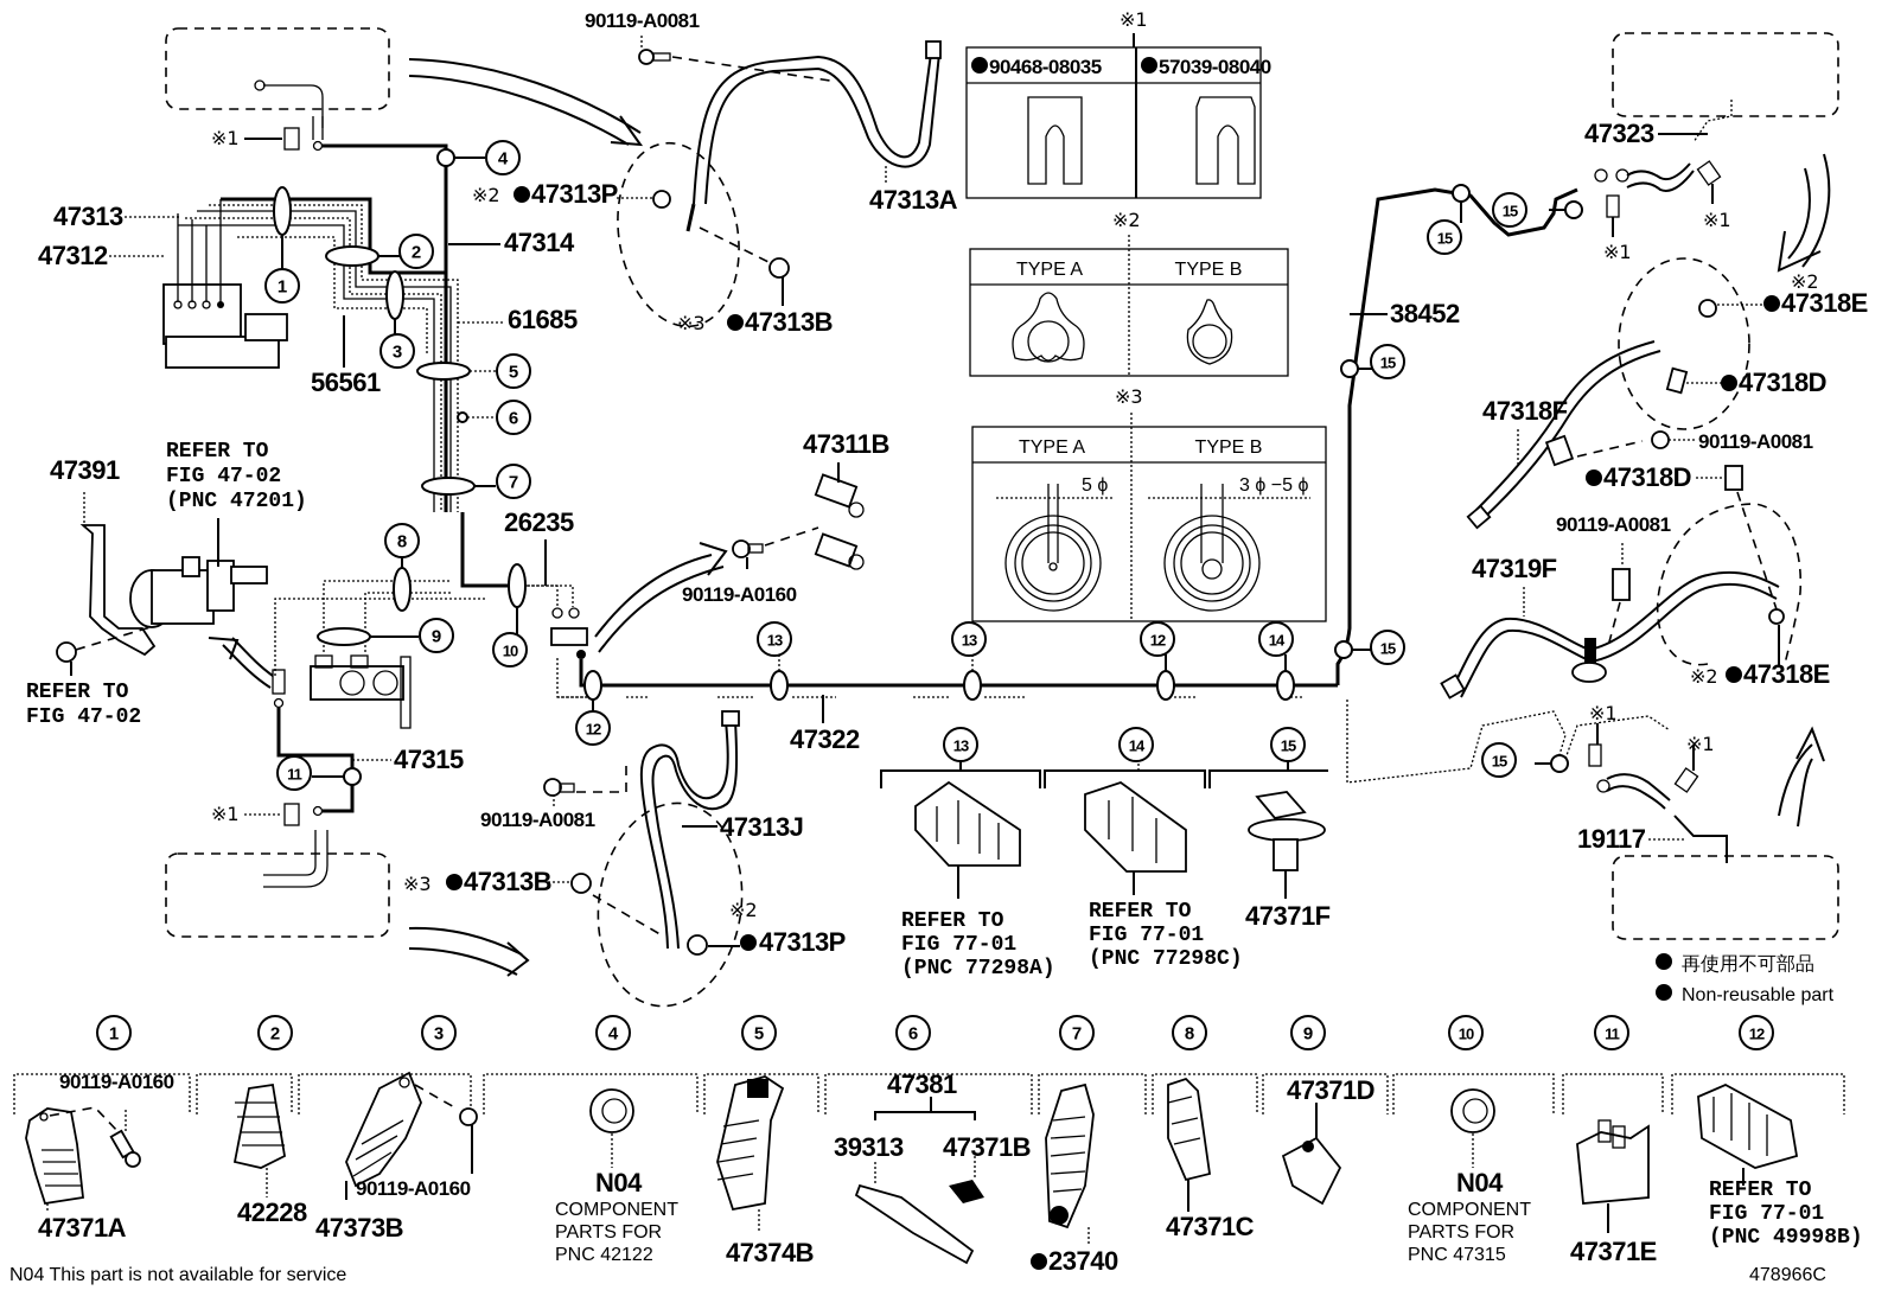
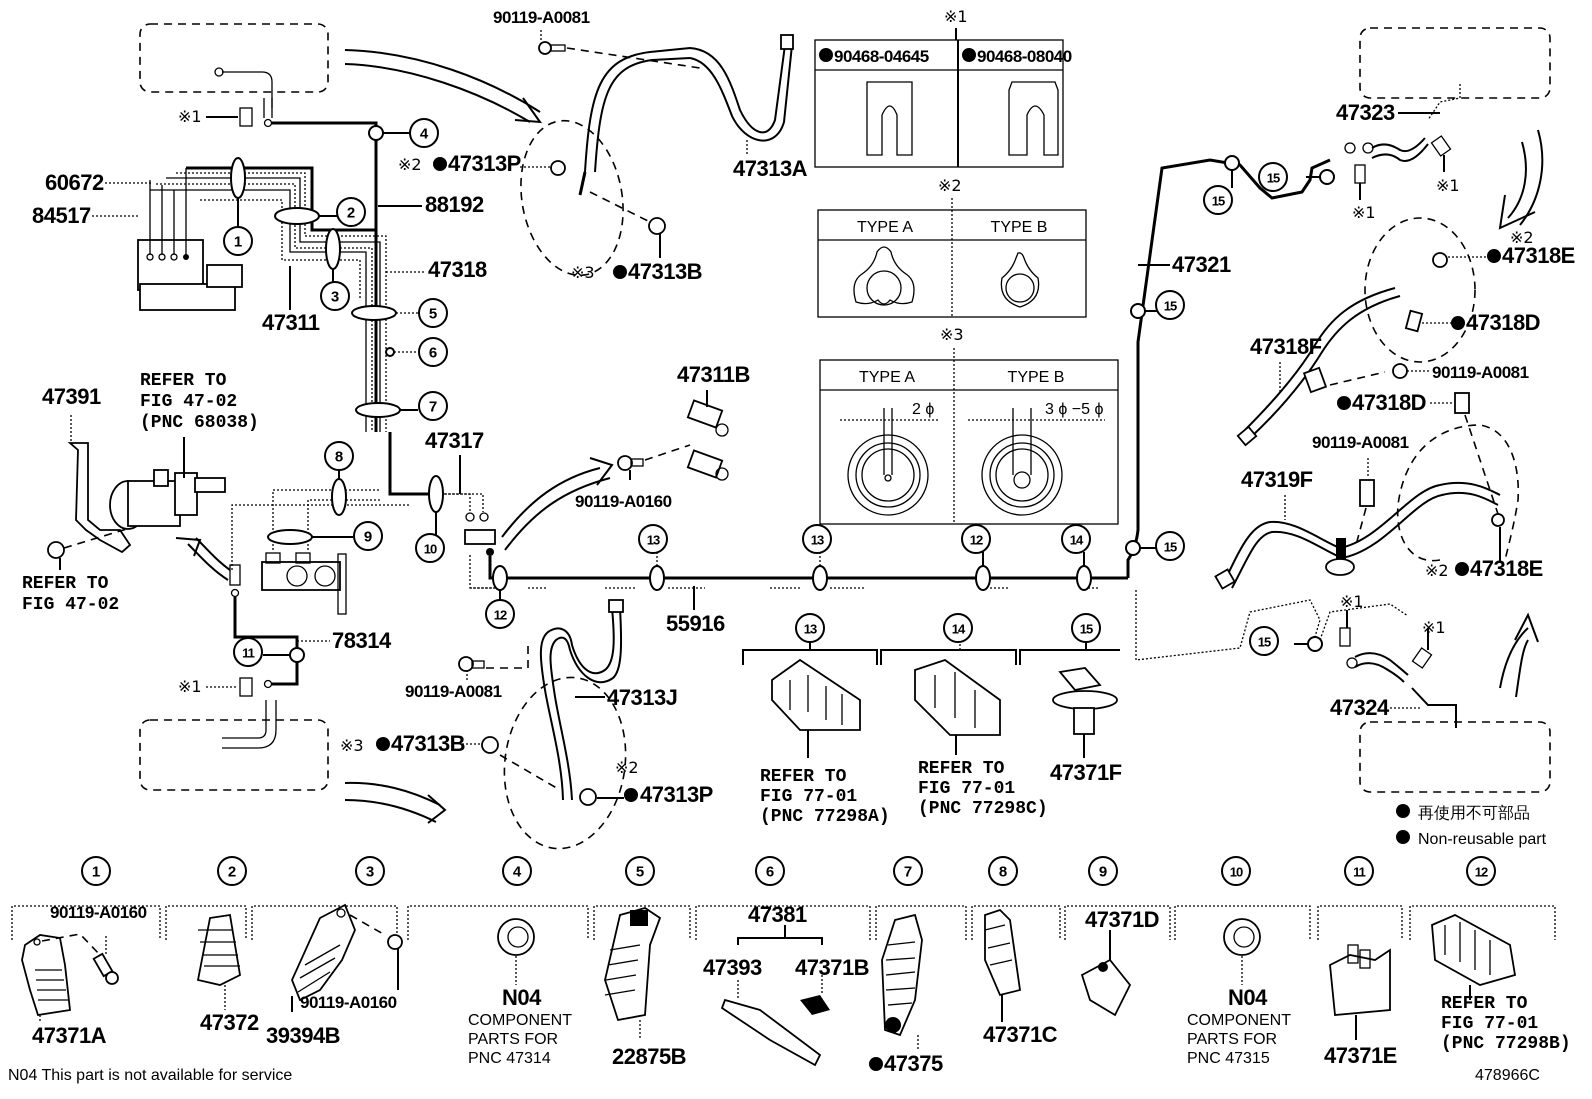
  ※1
- 47313
+ 60672
- 47312
+ 84517
- 56561
+ 47311
- 47314
+ 88192
- 61685
+ 47318
  90119-A0081
  47313A
  ※2
  47313P
  ※3
  47313B
  ※1
- 90468-08035
+ 90468-04645
- 57039-08040
+ 90468-08040
  ※2
  TYPE A
  TYPE B
  ※3
  TYPE A
  TYPE B
- 5 ϕ
+ 2 ϕ
  3 ϕ −5 ϕ
  47391
  REFER TO
  FIG 47-02
- (PNC 47201)
+ (PNC 68038)
  REFER TO
  FIG 47-02
- 26235
+ 47317
  90119-A0160
  47311B
- 47322
+ 55916
- 38452
+ 47321
  47323
  ※1
  ※1
  ※2
  47318E
  47318D
  47318F
  90119-A0081
  47318D
  90119-A0081
  47319F
  ※2
  47318E
  ※1
  ※1
- 19117
+ 47324
  再使用不可部品
  Non-reusable part
- 47315
+ 78314
  ※1
  90119-A0081
  47313J
  ※3
  47313B
  ※2
  47313P
  REFER TO
  FIG 77-01
  (PNC 77298A)
  REFER TO
  FIG 77-01
  (PNC 77298C)
  47371F
  90119-A0160
  47371A
- 42228
+ 47372
  90119-A0160
- 47373B
+ 39394B
  N04
  COMPONENT
  PARTS FOR
- PNC 42122
+ PNC 47314
- 47374B
+ 22875B
  47381
- 39313
+ 47393
  47371B
- 23740
+ 47375
  47371C
  47371D
  N04
  COMPONENT
  PARTS FOR
  PNC 47315
  47371E
  REFER TO
  FIG 77-01
- (PNC 49998B)
+ (PNC 77298B)
  N04 This part is not available for service
  478966C
  1
  2
  3
  4
  5
  6
  7
  8
  9
  10
  11
  12
  13
  13
  12
  14
  15
  15
  15
  15
  15
  13
  14
  15
  1
  2
  3
  4
  5
  6
  7
  8
  9
  10
  11
  12
